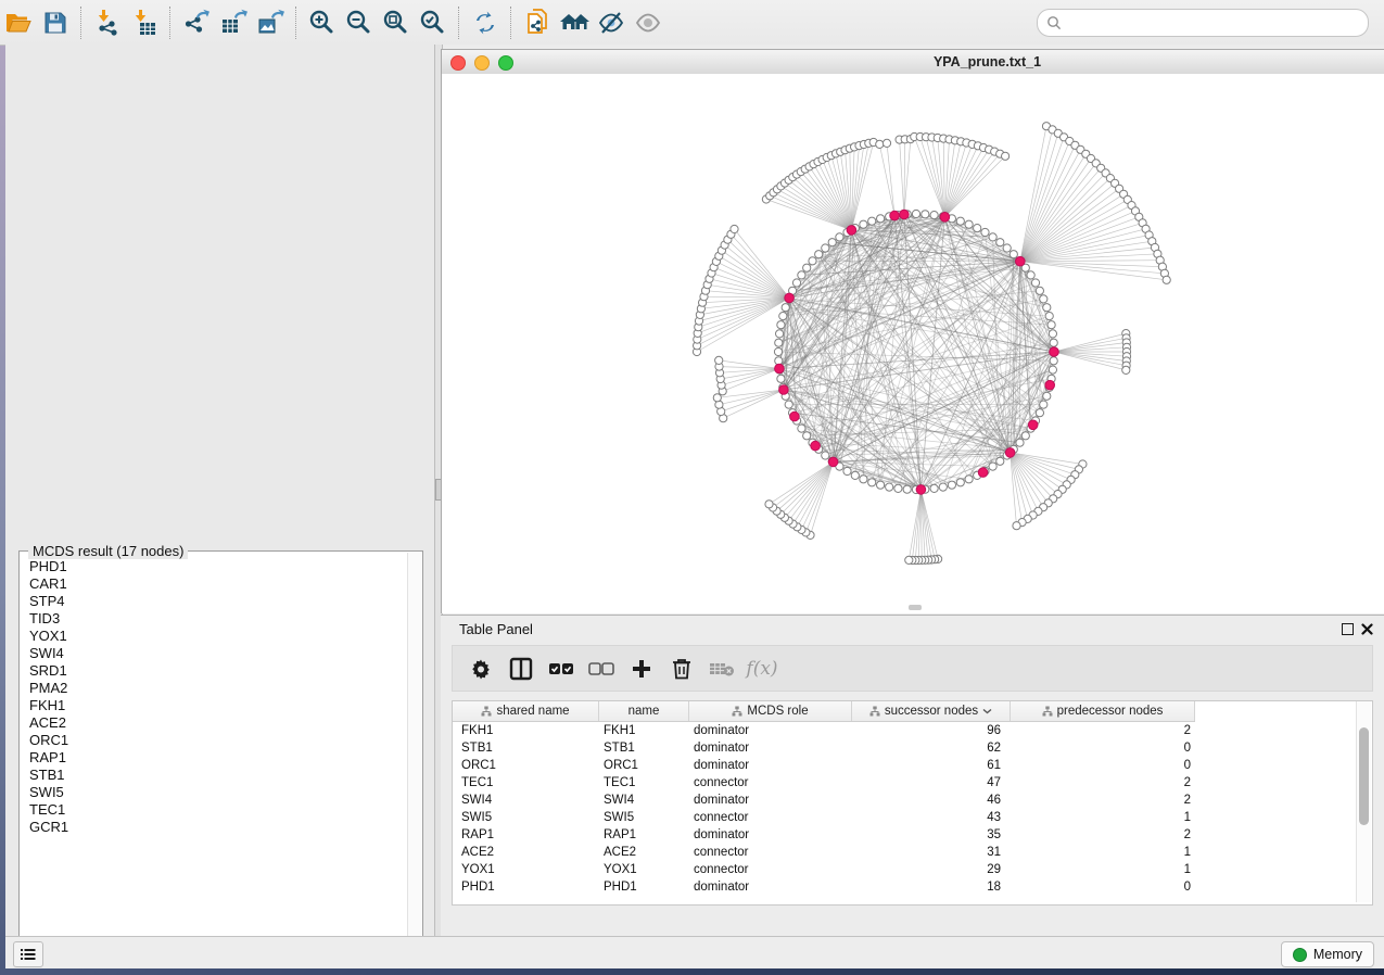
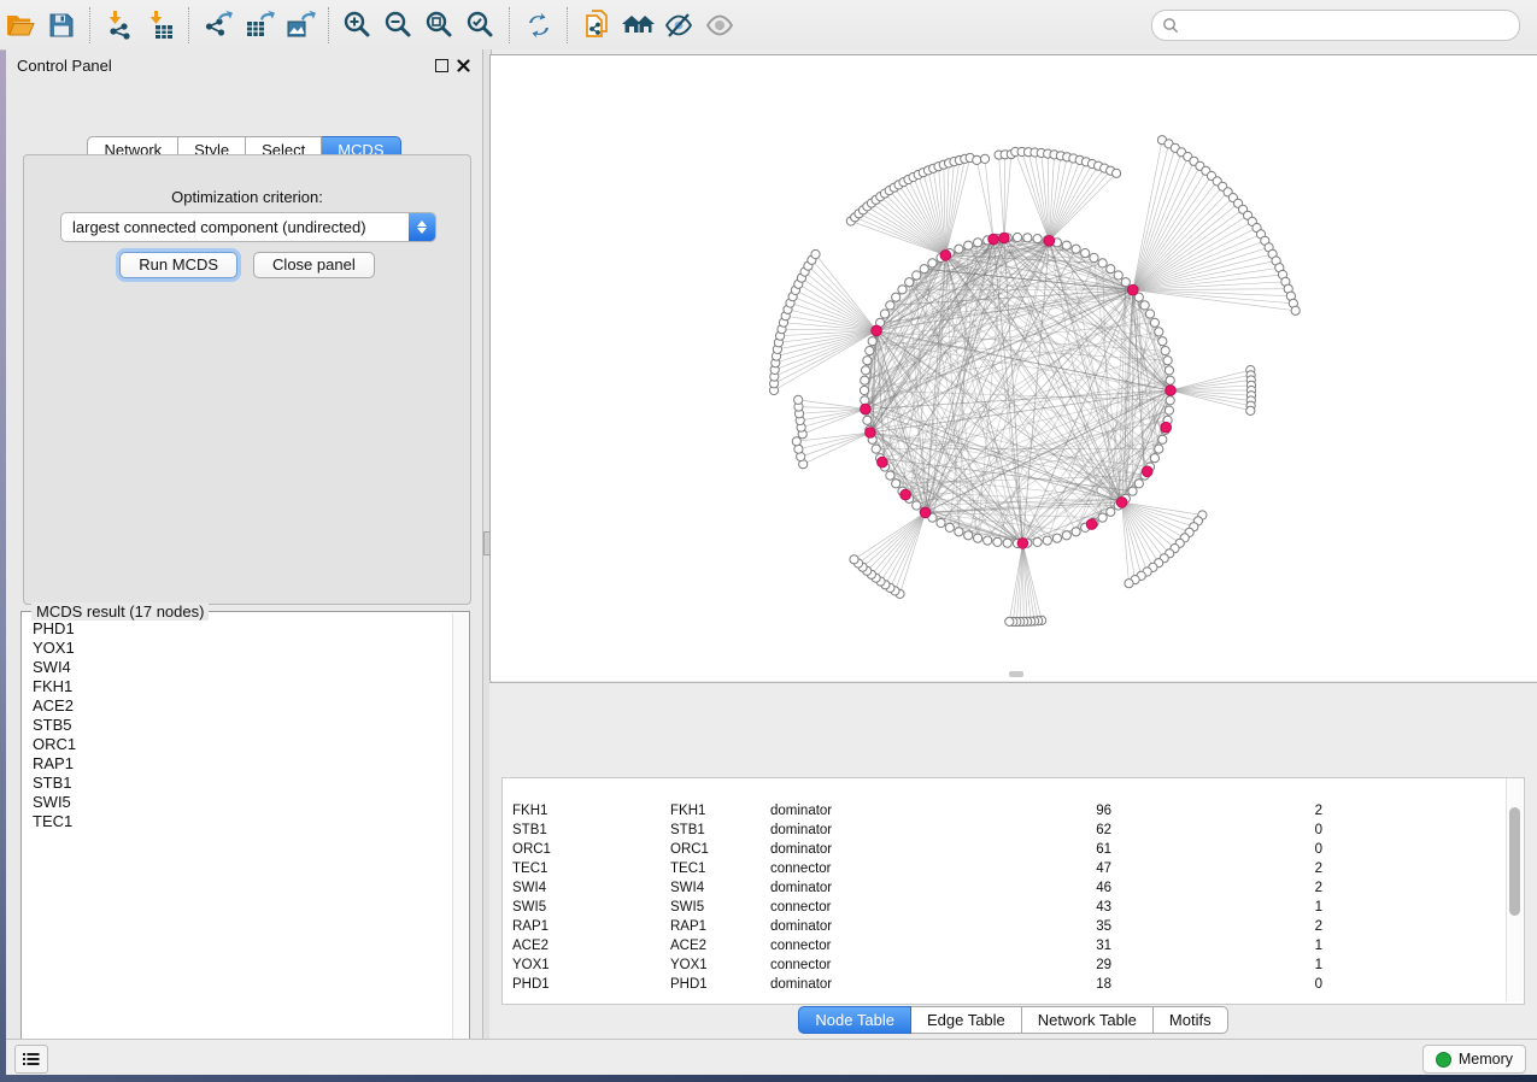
+ Control Panel
+ Network
+ Style
+ Select
+ MCDS
+ Optimization criterion:
+ largest connected component (undirected)
+ Run MCDS
+ Close panel
  MCDS result (17 nodes)
  PHD1
- CAR1
- STP4
- TID3
  YOX1
  SWI4
- SRD1
- PMA2
  FKH1
  ACE2
+ STB5
  ORC1
  RAP1
  STB1
  SWI5
  TEC1
- GCR1
- YPA_prune.txt_1
- Table Panel
- f(x)
- shared name
- name
- MCDS role
- successor nodes
- predecessor nodes
  FKH1
  FKH1
  dominator
  96
  2
  STB1
  STB1
  dominator
  62
  0
  ORC1
  ORC1
  dominator
  61
  0
  TEC1
  TEC1
  connector
  47
  2
  SWI4
  SWI4
  dominator
  46
  2
  SWI5
  SWI5
  connector
  43
  1
  RAP1
  RAP1
  dominator
  35
  2
  ACE2
  ACE2
  connector
  31
  1
  YOX1
  YOX1
  connector
  29
  1
  PHD1
  PHD1
  dominator
  18
  0
+ Node Table
+ Edge Table
+ Network Table
+ Motifs
  Memory
